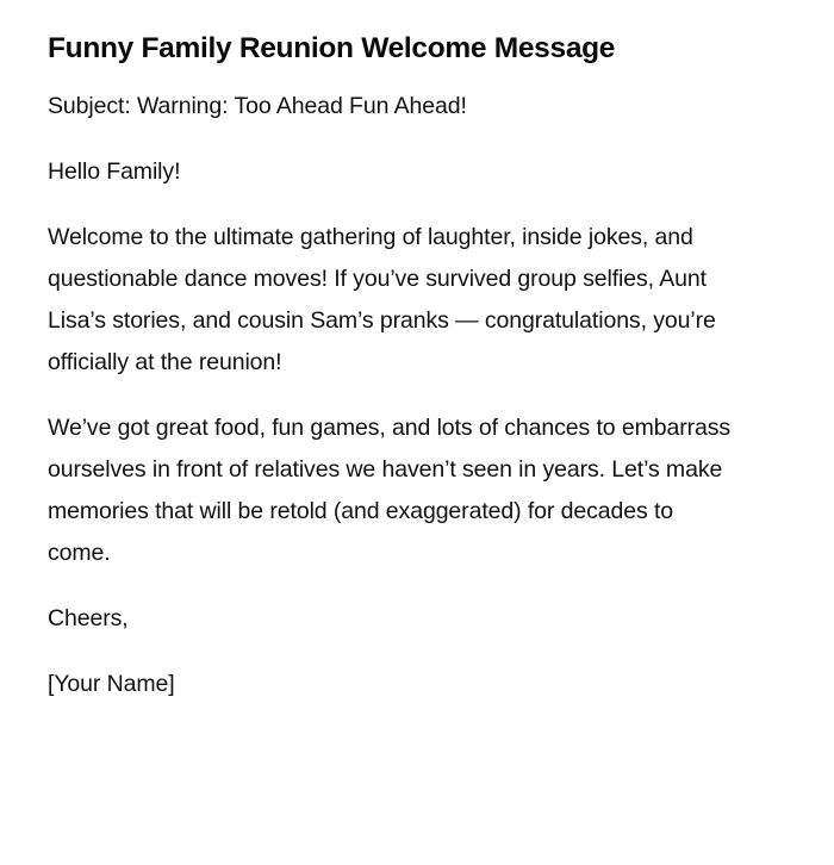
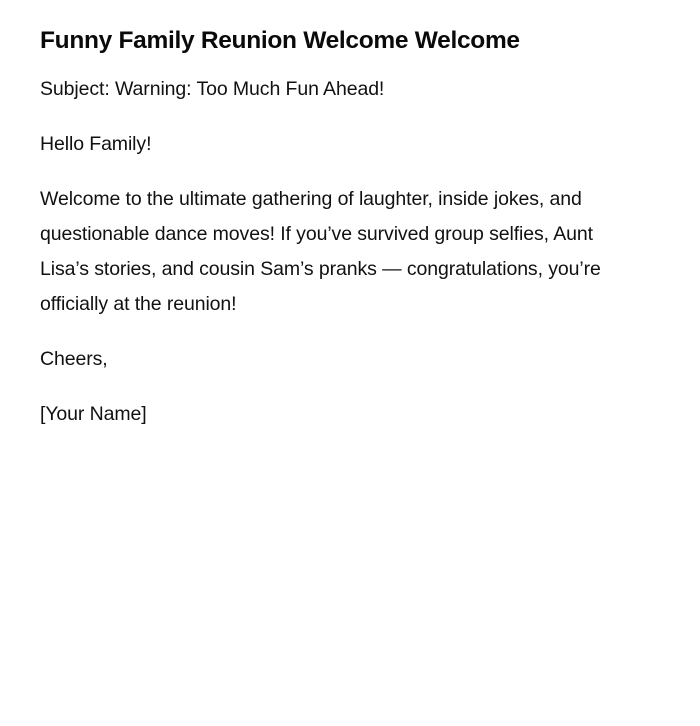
- Funny Family Reunion Welcome Message
+ Funny Family Reunion Welcome Welcome
- Subject: Warning: Too Ahead Fun Ahead!
+ Subject: Warning: Too Much Fun Ahead!
  Hello Family!
  Welcome to the ultimate gathering of laughter, inside jokes, and questionable dance moves! If you’ve survived group selfies, Aunt Lisa’s stories, and cousin Sam’s pranks — congratulations, you’re officially at the reunion!
- We’ve got great food, fun games, and lots of chances to embarrass ourselves in front of relatives we haven’t seen in years. Let’s make memories that will be retold (and exaggerated) for decades to come.
  Cheers,
  [Your Name]
